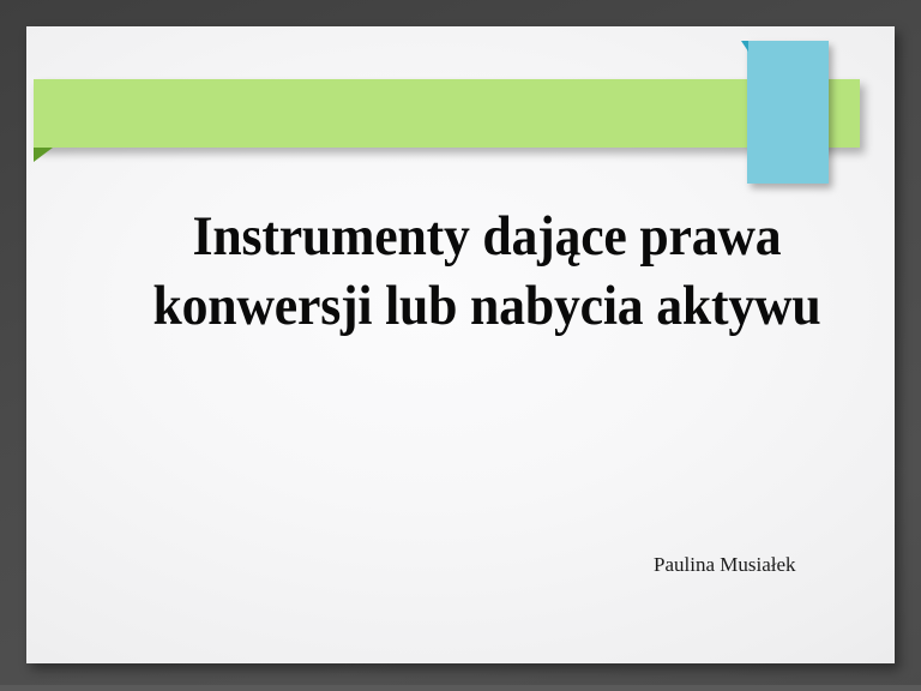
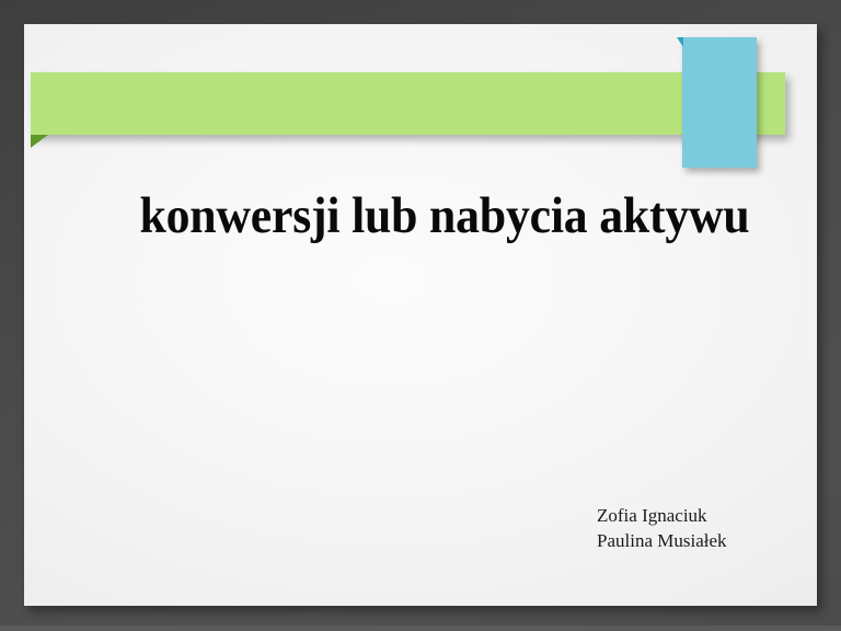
- Instrumenty dające prawa
  konwersji lub nabycia aktywu
+ Zofia Ignaciuk
  Paulina Musiałek
